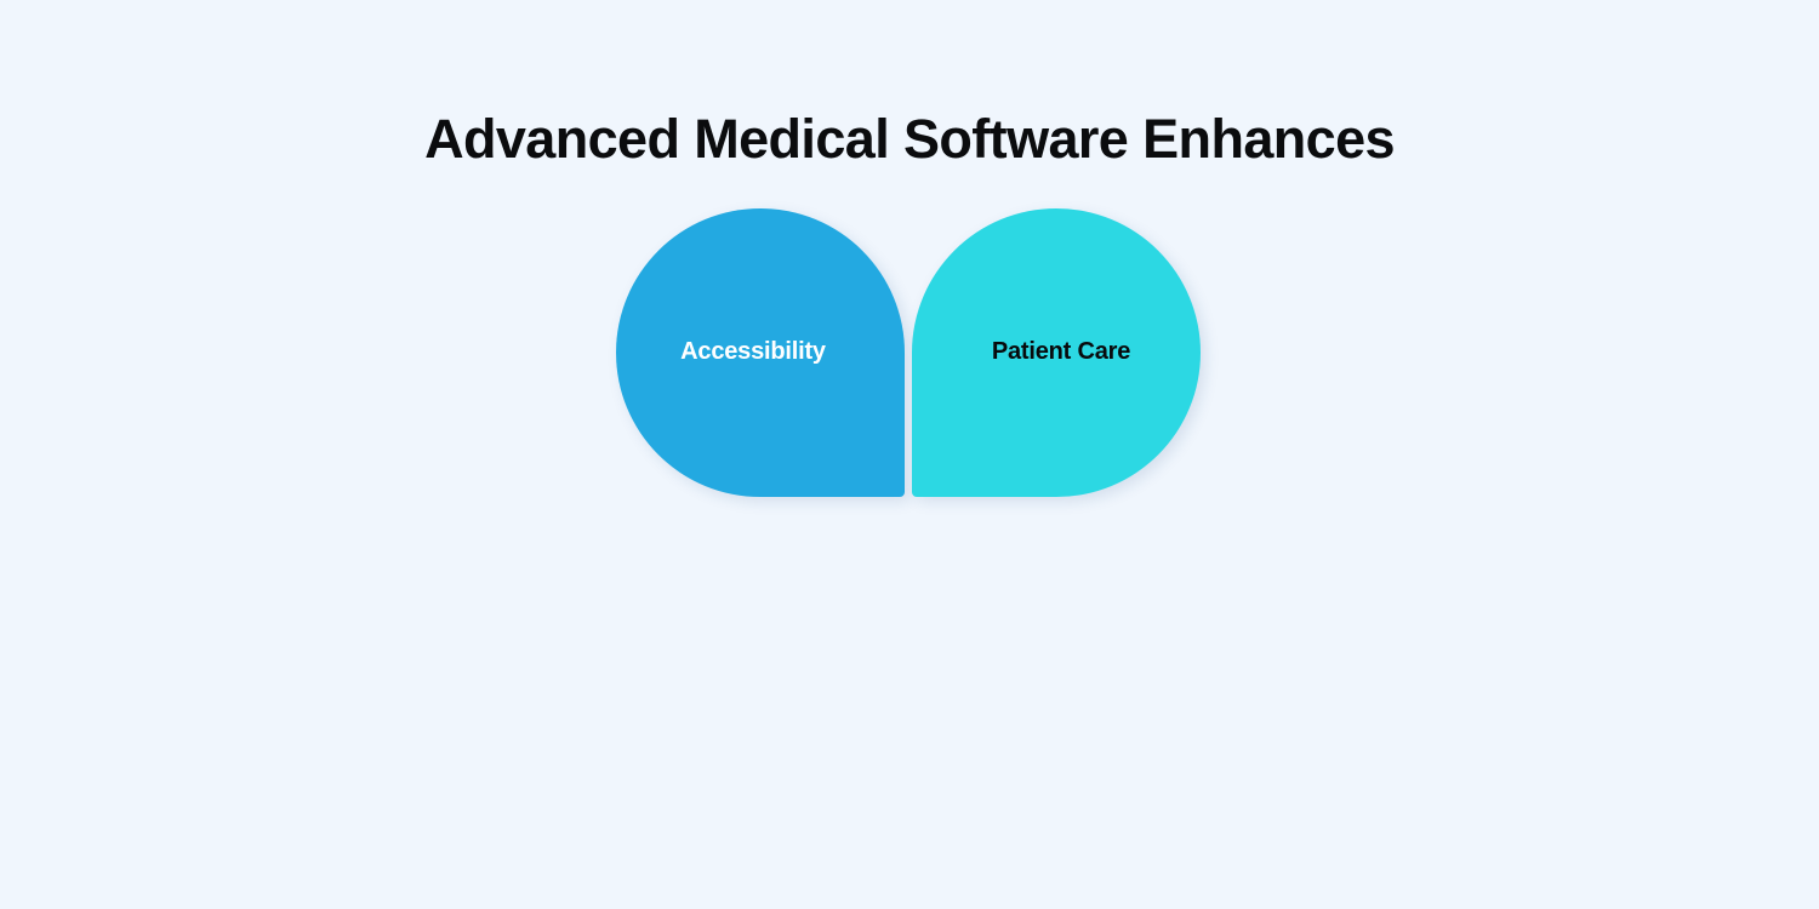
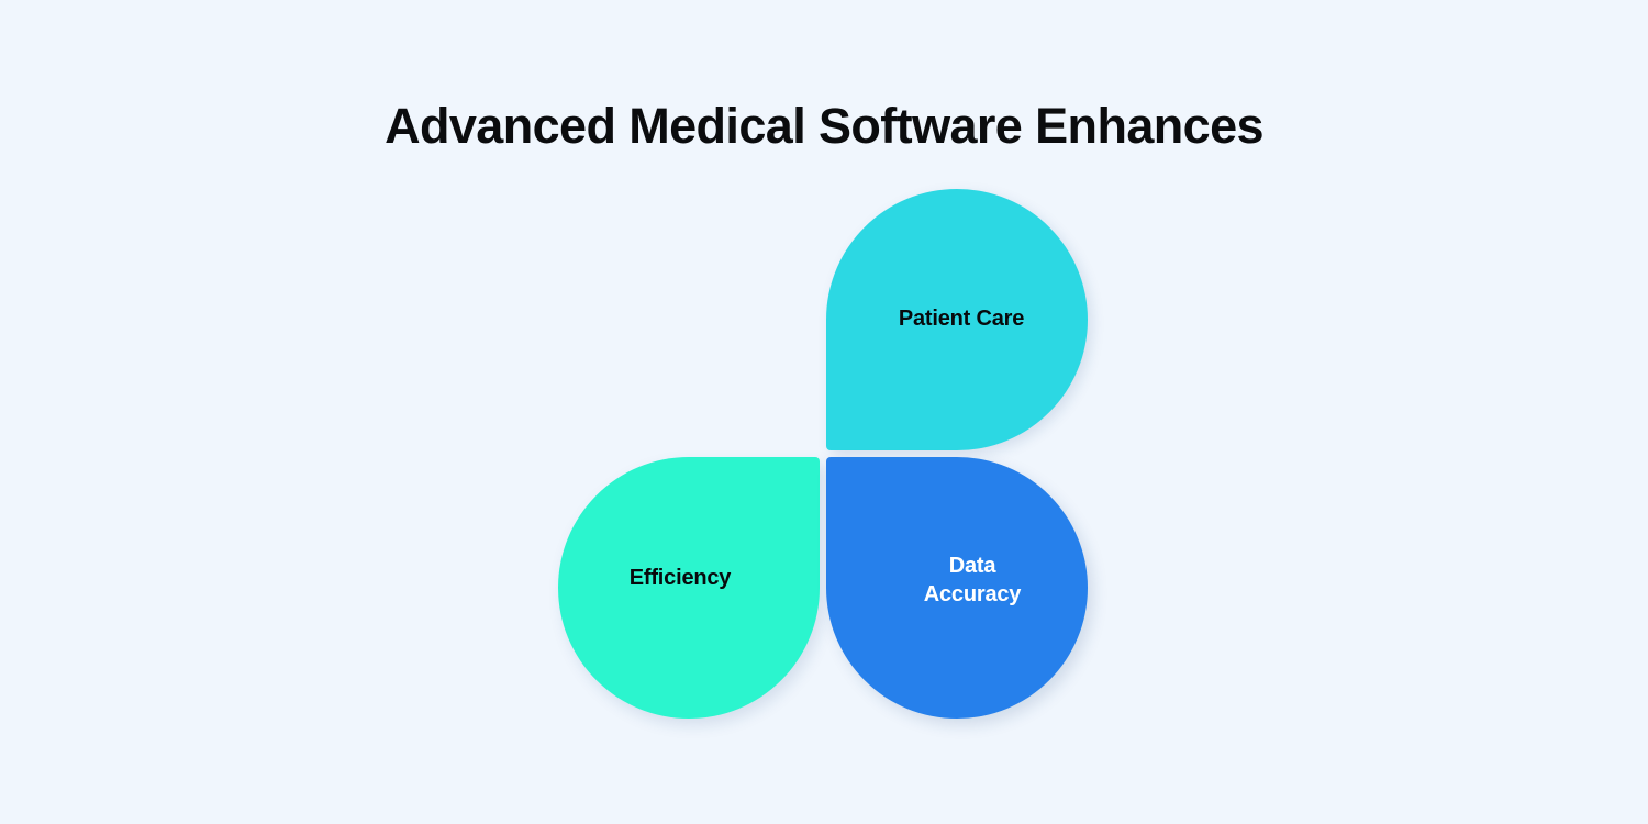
  Advanced Medical Software Enhances
- Accessibility
  Patient Care
+ Efficiency
+ Data
+ Accuracy
